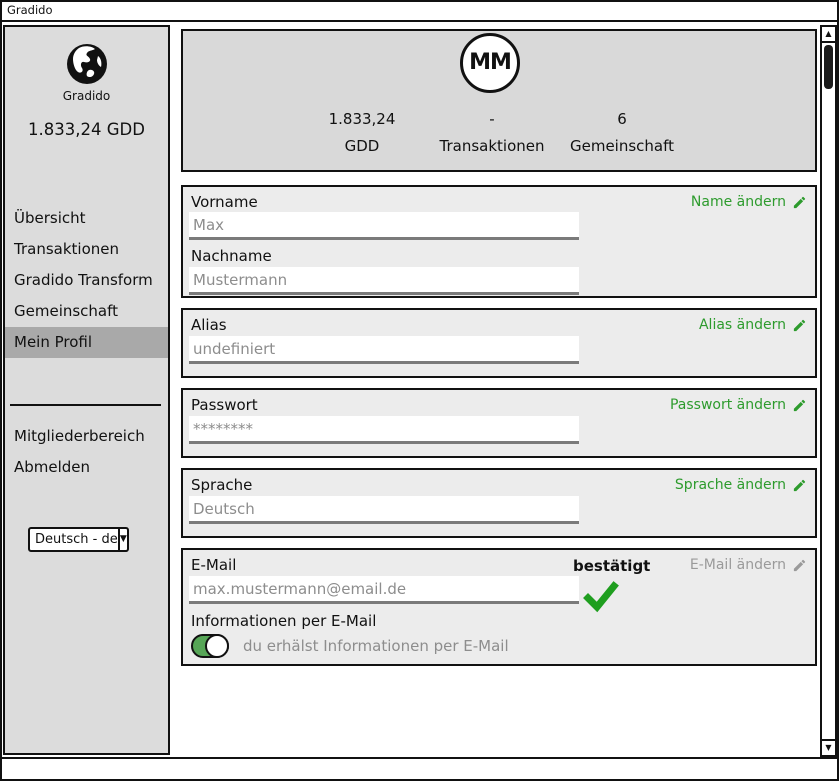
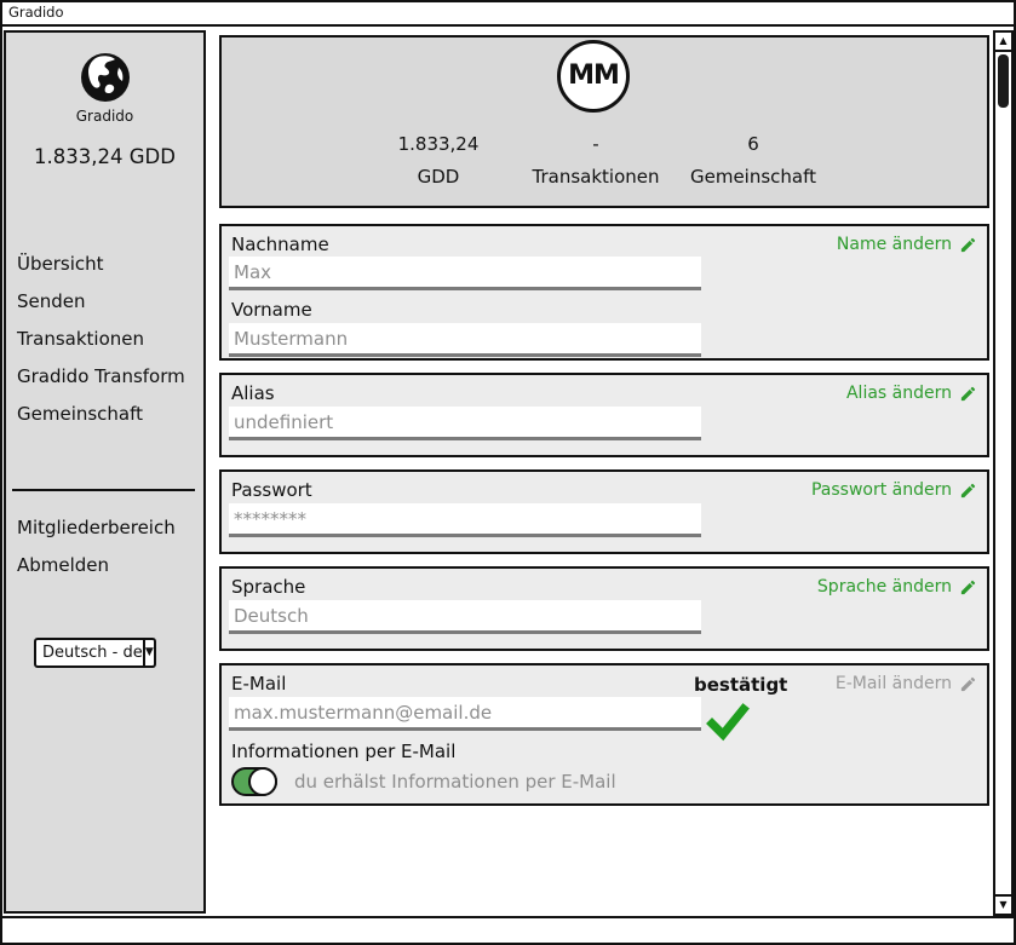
  Gradido
  Gradido
  1.833,24 GDD
  Übersicht
+ Senden
  Transaktionen
  Gradido Transform
  Gemeinschaft
- Mein Profil
  Mitgliederbereich
  Abmelden
  Deutsch - de
  ▼
  MM
  1.833,24
  GDD
  -
  Transaktionen
  6
  Gemeinschaft
- Vorname
+ Nachname
  Max
- Nachname
+ Vorname
  Mustermann
  Name ändern
  Alias
  undefiniert
  Alias ändern
  Passwort
  ********
  Passwort ändern
  Sprache
  Deutsch
  Sprache ändern
  E-Mail
  max.mustermann@email.de
  bestätigt
  E-Mail ändern
  Informationen per E-Mail
  du erhälst Informationen per E-Mail
  ▲
  ▼
